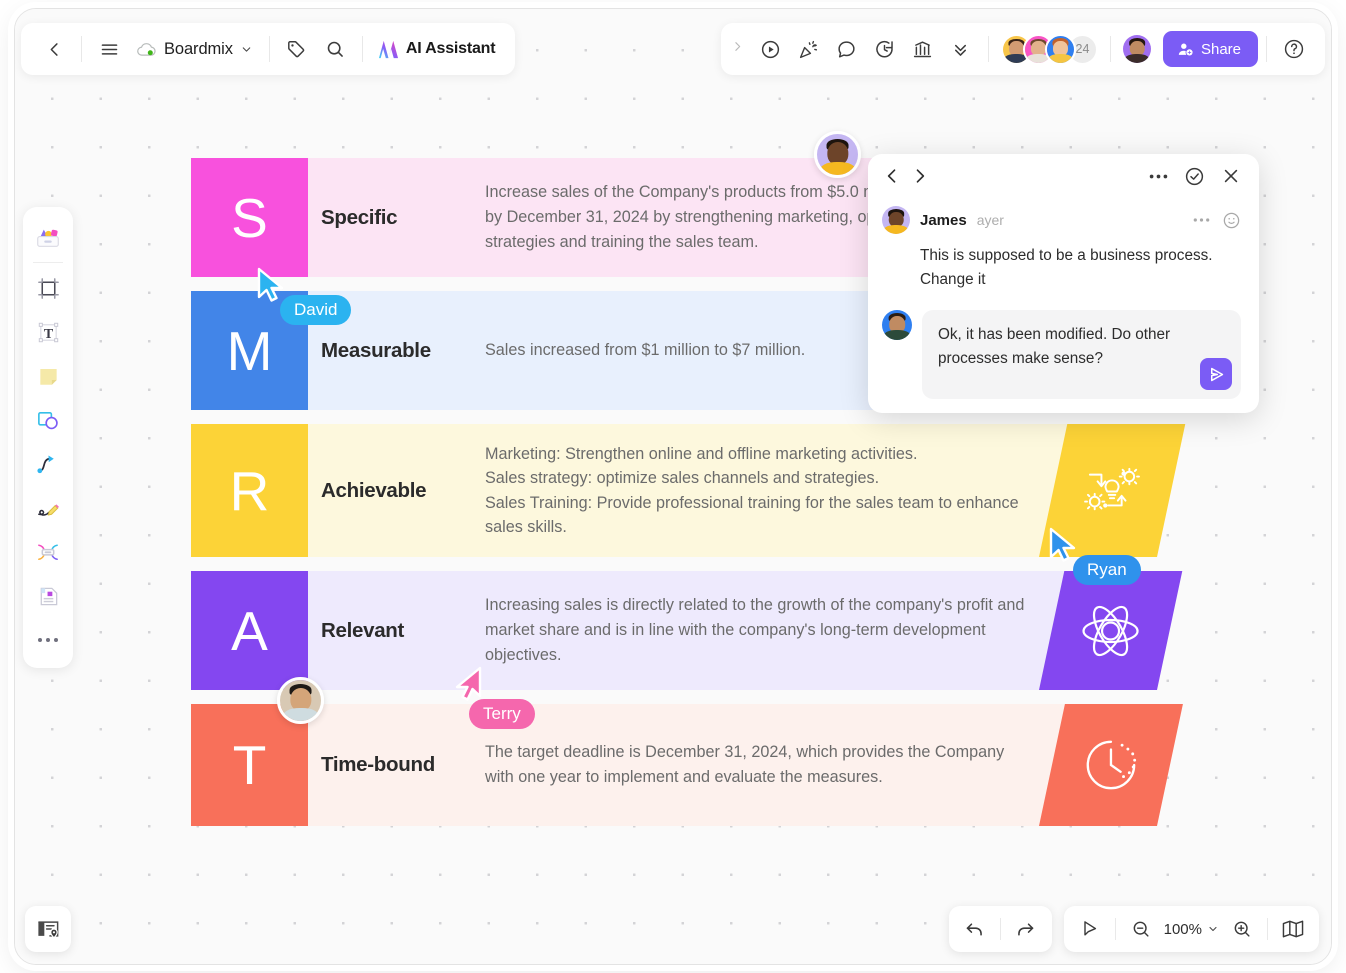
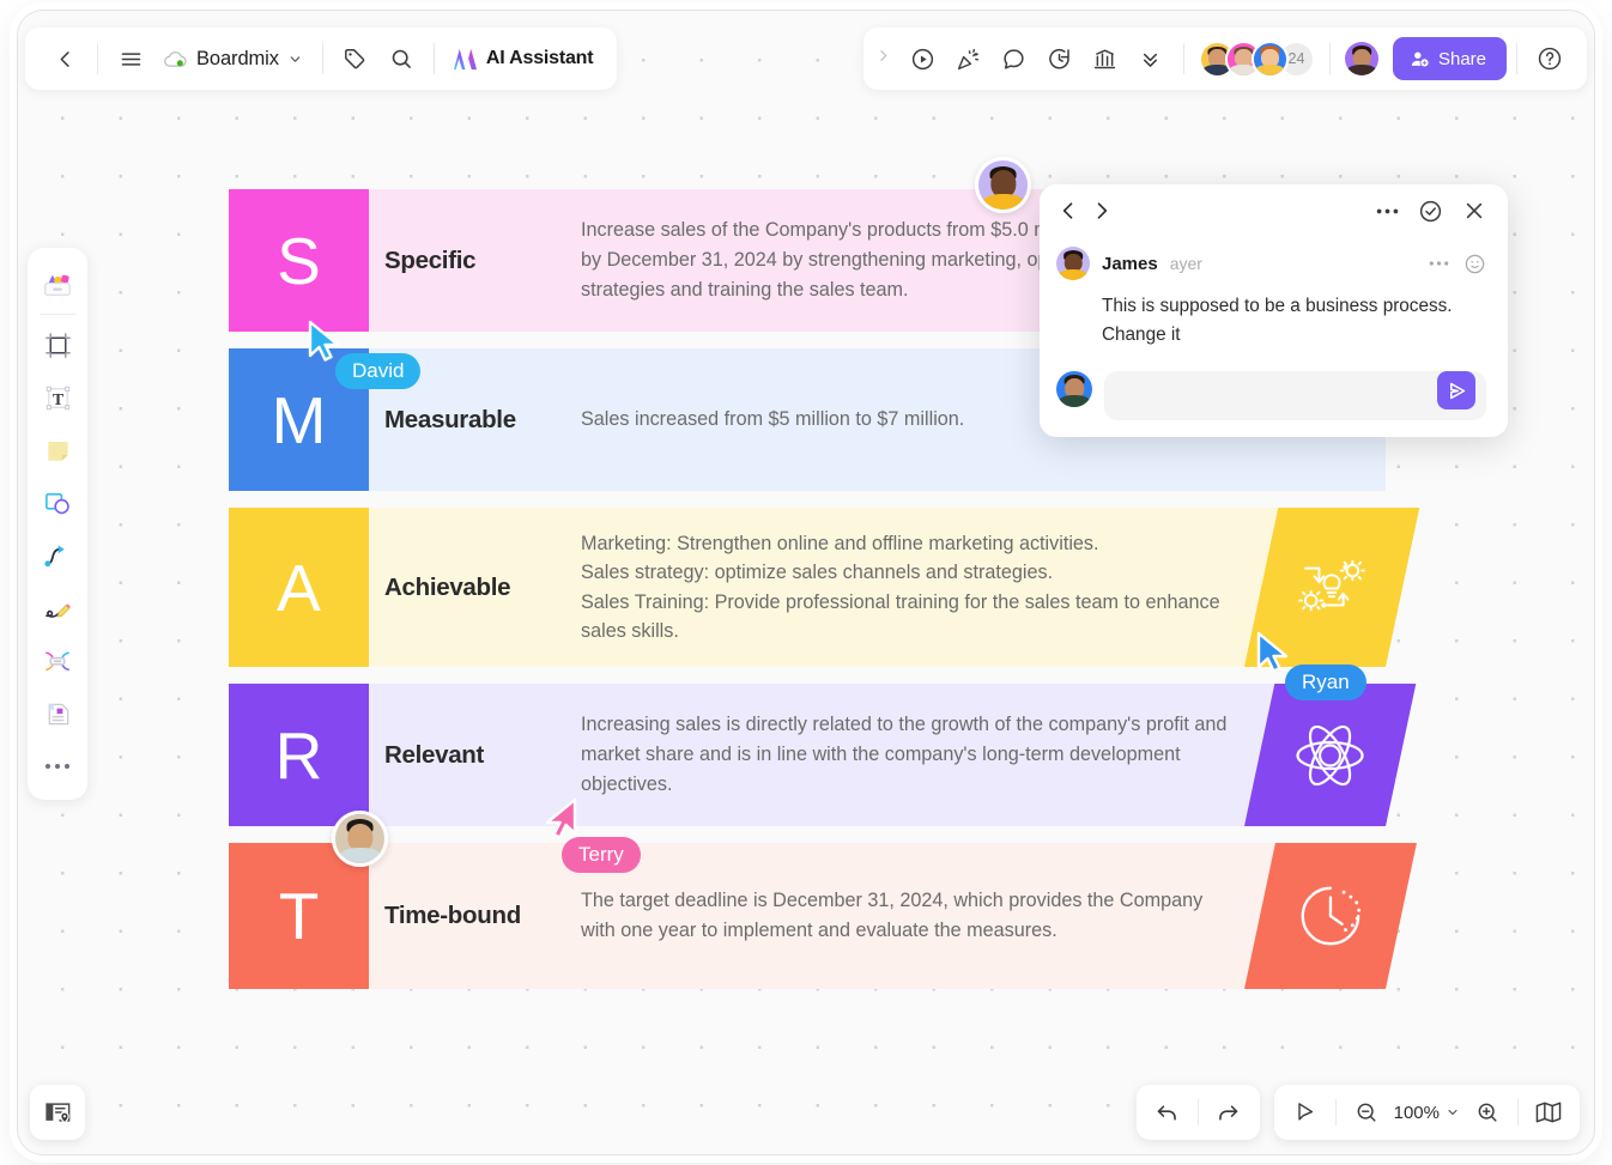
  Boardmix
  AI Assistant
  24
  Share
  T
  S
  Specific
  Increase sales of the Company's products from $5.0 by December 31, 2024 by strengthening marketing, o strategies and training the sales team.
  M
  Measurable
- Sales increased from $1 million to $7 million.
+ Sales increased from $5 million to $7 million.
- R
+ A
  Achievable
  Marketing: Strengthen online and offline marketing activities.
  Sales strategy: optimize sales channels and strategies.
  Sales Training: Provide professional training for the sales team to enhance sales skills.
- A
+ R
  Relevant
  Increasing sales is directly related to the growth of the company's profit and market share and is in line with the company's long-term development objectives.
  T
  Time-bound
  The target deadline is December 31, 2024, which provides the Company with one year to implement and evaluate the measures.
  David
  Ryan
  Terry
  James
  ayer
  This is supposed to be a business process. Change it
- Ok, it has been modified. Do other processes make sense?
  100%
